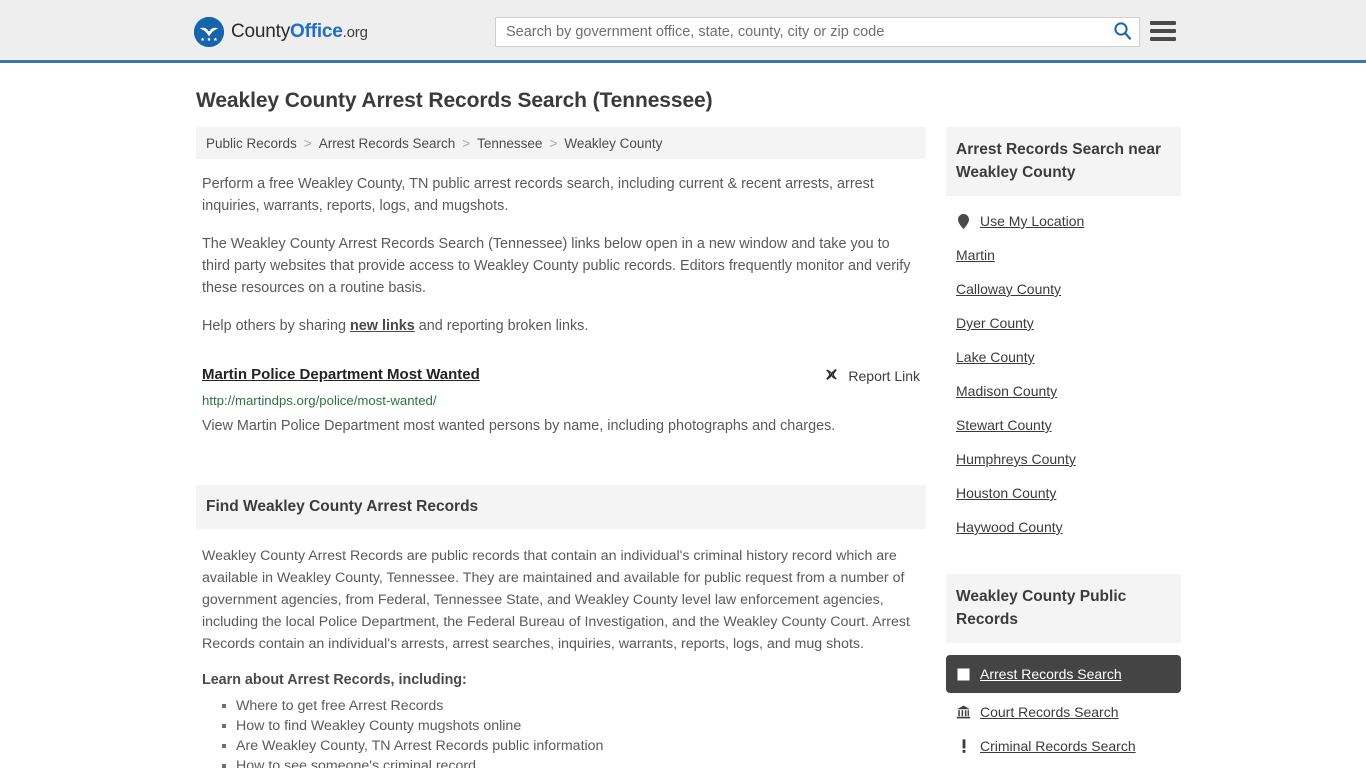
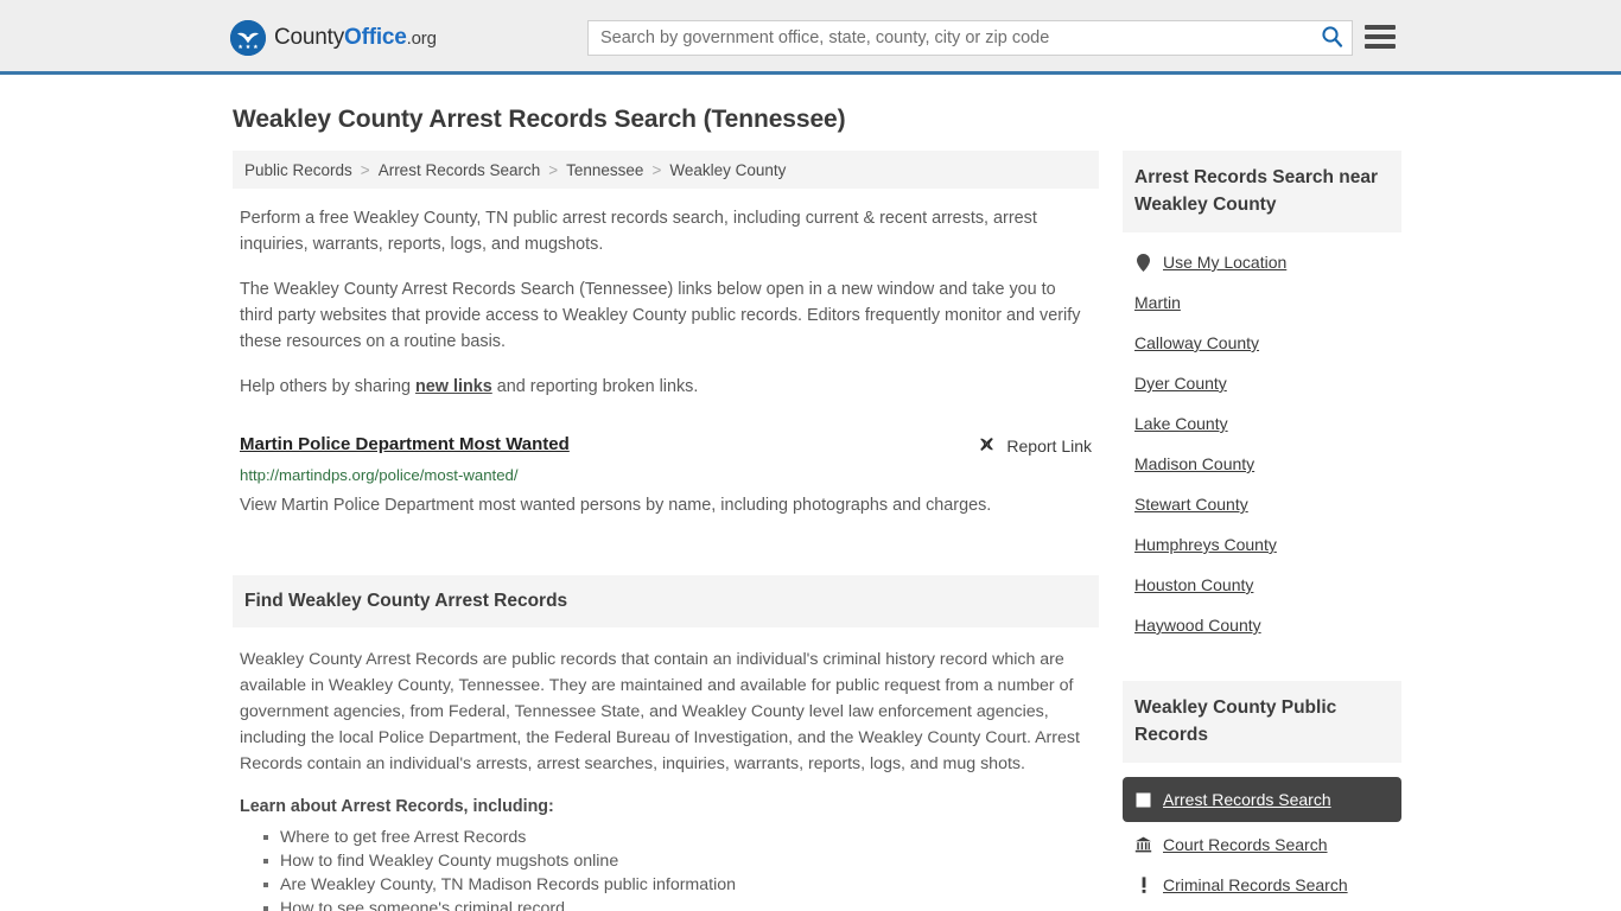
  CountyOffice.org
  Search by government office, state, county, city or zip code
  Weakley County Arrest Records Search (Tennessee)
  Public Records
  >
  Arrest Records Search
  >
  Tennessee
  >
  Weakley County
  Perform a free Weakley County, TN public arrest records search, including current & recent arrests, arrest inquiries, warrants, reports, logs, and mugshots.
  The Weakley County Arrest Records Search (Tennessee) links below open in a new window and take you to third party websites that provide access to Weakley County public records. Editors frequently monitor and verify these resources on a routine basis.
  Help others by sharing new links and reporting broken links.
  Martin Police Department Most Wanted
  Report Link
  http://martindps.org/police/most-wanted/
  View Martin Police Department most wanted persons by name, including photographs and charges.
  Find Weakley County Arrest Records
  Weakley County Arrest Records are public records that contain an individual's criminal history record which are available in Weakley County, Tennessee. They are maintained and available for public request from a number of government agencies, from Federal, Tennessee State, and Weakley County level law enforcement agencies, including the local Police Department, the Federal Bureau of Investigation, and the Weakley County Court. Arrest Records contain an individual's arrests, arrest searches, inquiries, warrants, reports, logs, and mug shots.
  Learn about Arrest Records, including:
  Where to get free Arrest Records
  How to find Weakley County mugshots online
- Are Weakley County, TN Arrest Records public information
+ Are Weakley County, TN Madison Records public information
  How to see someone's criminal record
  Arrest Records Search near Weakley County
  Use My Location
  Martin
  Calloway County
  Dyer County
  Lake County
  Madison County
  Stewart County
  Humphreys County
  Houston County
  Haywood County
  Weakley County Public Records
  Arrest Records Search
  Court Records Search
  Criminal Records Search
